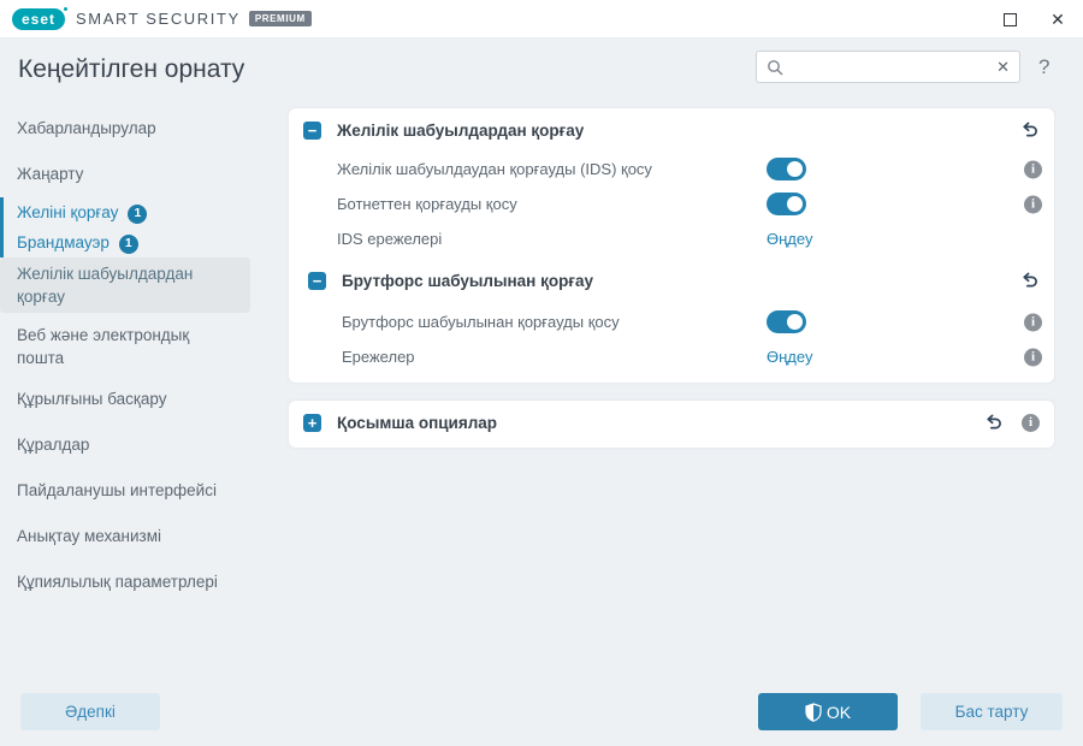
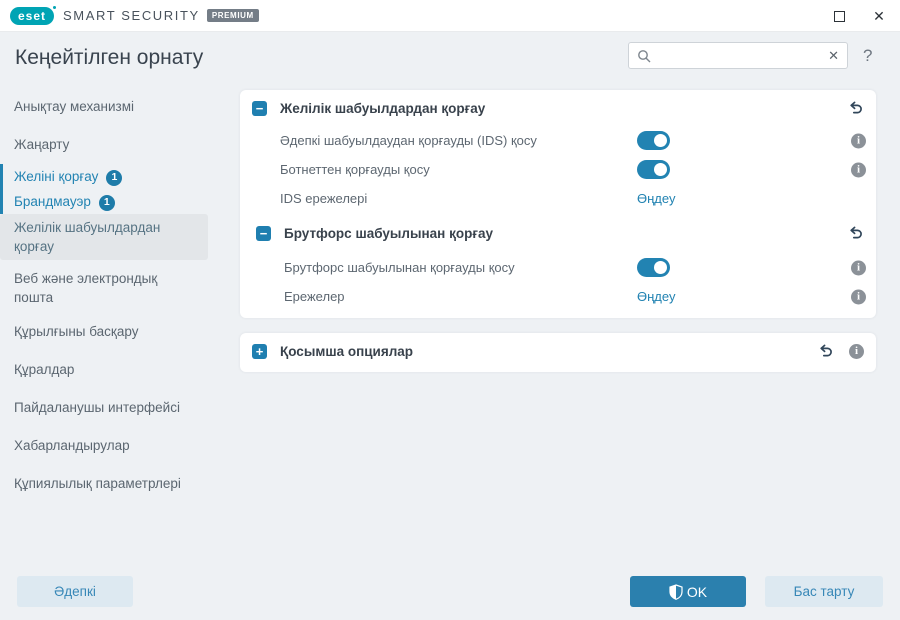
  eset
  SMART SECURITY
  PREMIUM
  ✕
  Кеңейтілген орнату
  ✕
  ?
- Хабарландырулар
+ Анықтау механизмі
  Жаңарту
  Желіні қорғау 1
  Брандмауэр 1
  Желілік шабуылдардан қорғау
  Веб және электрондық пошта
  Құрылғыны басқару
  Құралдар
  Пайдаланушы интерфейсі
- Анықтау механизмі
+ Хабарландырулар
  Құпиялылық параметрлері
  −
  Желілік шабуылдардан қорғау
- Желілік шабуылдаудан қорғауды (IDS) қосу
+ Әдепкі шабуылдаудан қорғауды (IDS) қосу
  i
  Ботнеттен қорғауды қосу
  i
  IDS ережелері
  Өңдеу
  −
  Брутфорс шабуылынан қорғау
  Брутфорс шабуылынан қорғауды қосу
  i
  Ережелер
  Өңдеу
  i
  +
  Қосымша опциялар
  i
  Әдепкі
  OK
  Бас тарту
